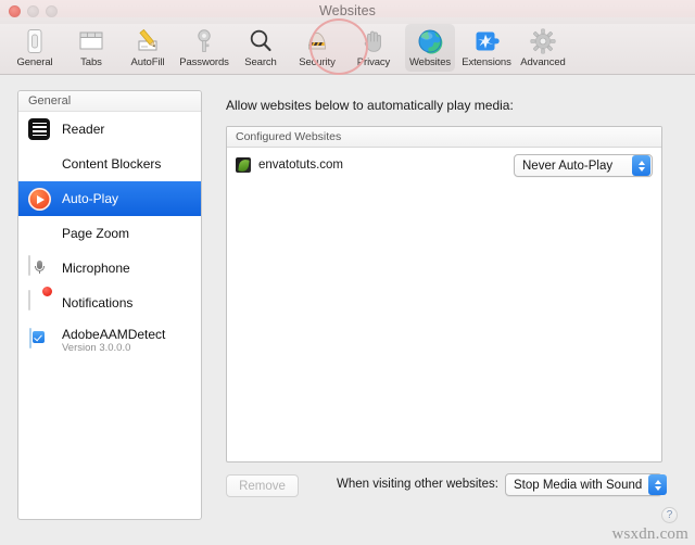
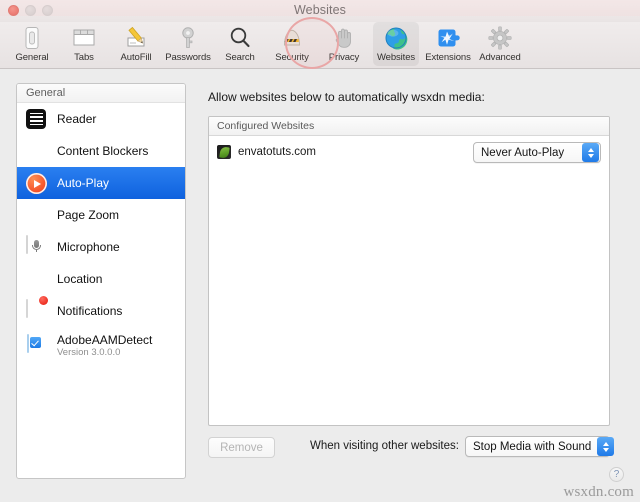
  Websites
  General
  Tabs
  AutoFill
  Passwords
  Search
  Security
  Privacy
  Websites
  Extensions
  Advanced
  General
  Reader
  Content Blockers
  Auto-Play
  Page Zoom
  Microphone
+ Location
  Notifications
  AdobeAAMDetect
  Version 3.0.0.0
- Allow websites below to automatically play media:
+ Allow websites below to automatically wsxdn media:
  Configured Websites
  envatotuts.com
  Never Auto-Play
  Remove
  When visiting other websites:
  Stop Media with Sound
  ?
  wsxdn.com
